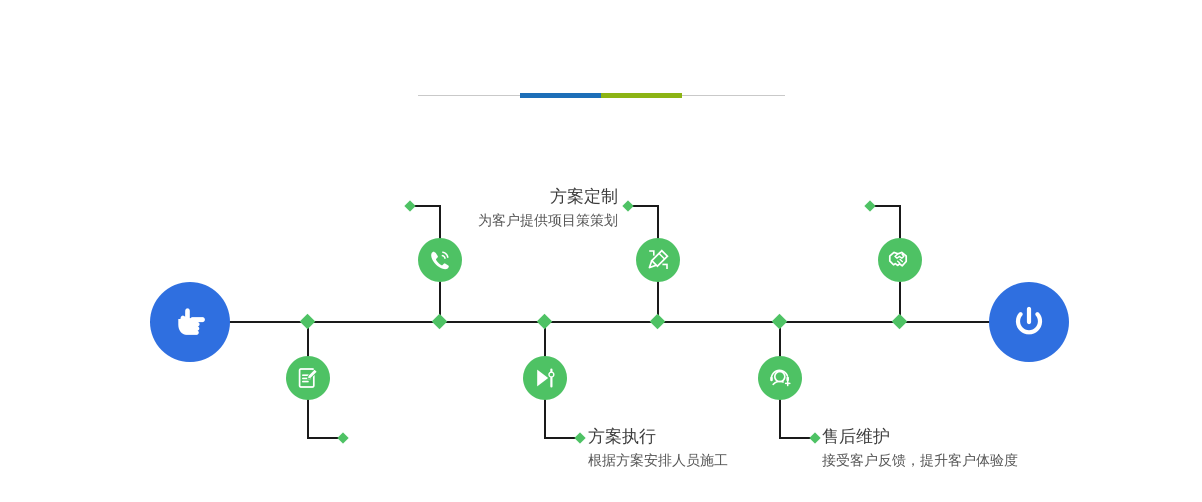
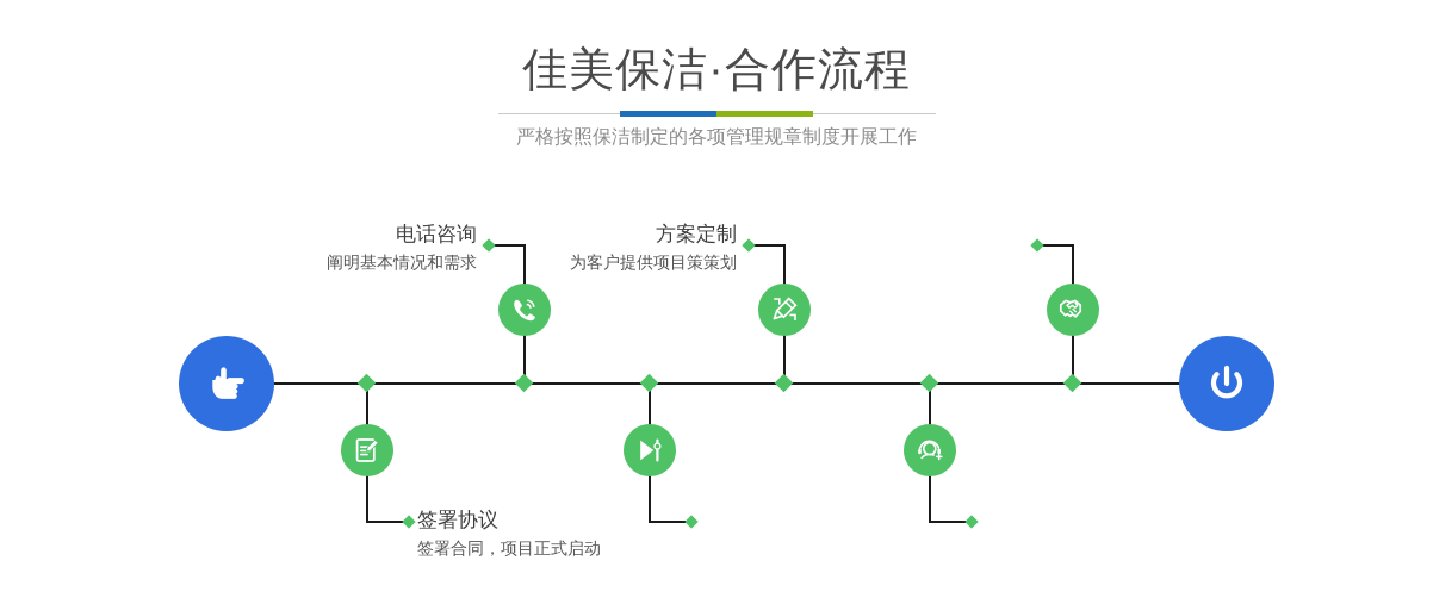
+ 佳美保洁·合作流程
+ 严格按照保洁制定的各项管理规章制度开展工作
+ 电话咨询
+ 阐明基本情况和需求
+ 签署协议
+ 签署合同，项目正式启动
  方案定制
  为客户提供项目策策划
- 方案执行
- 根据方案安排人员施工
- 售后维护
- 接受客户反馈，提升客户体验度
